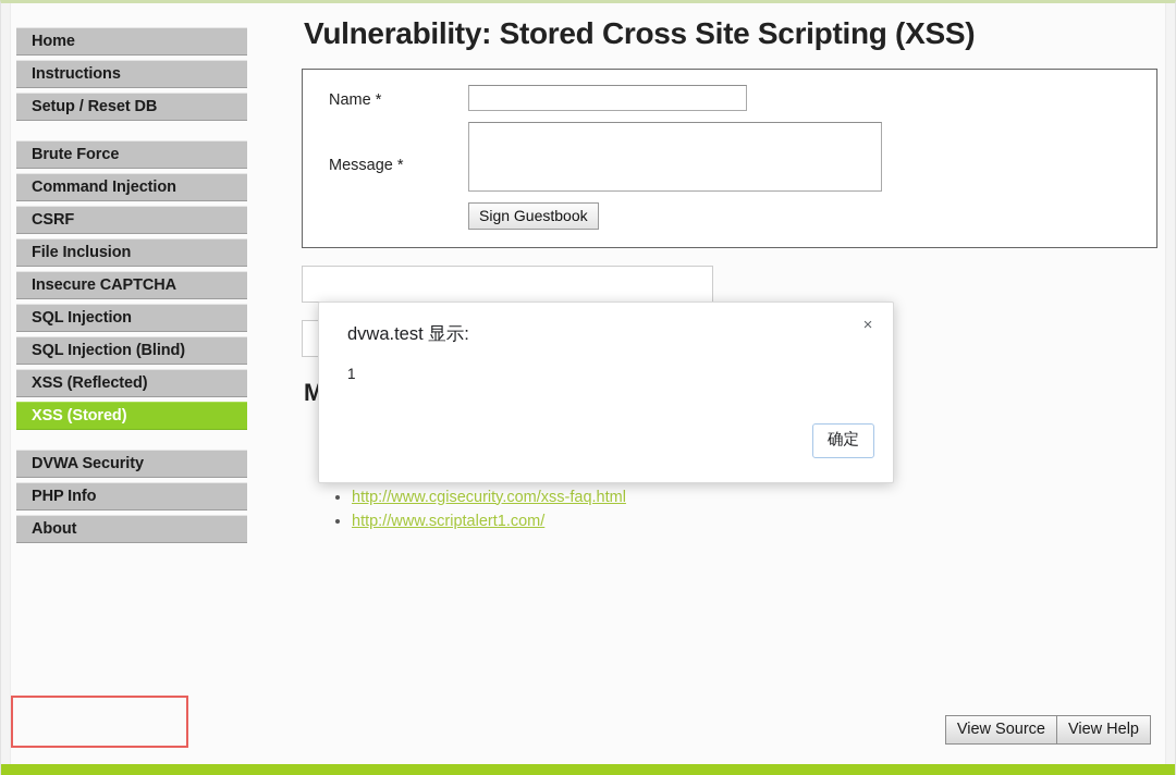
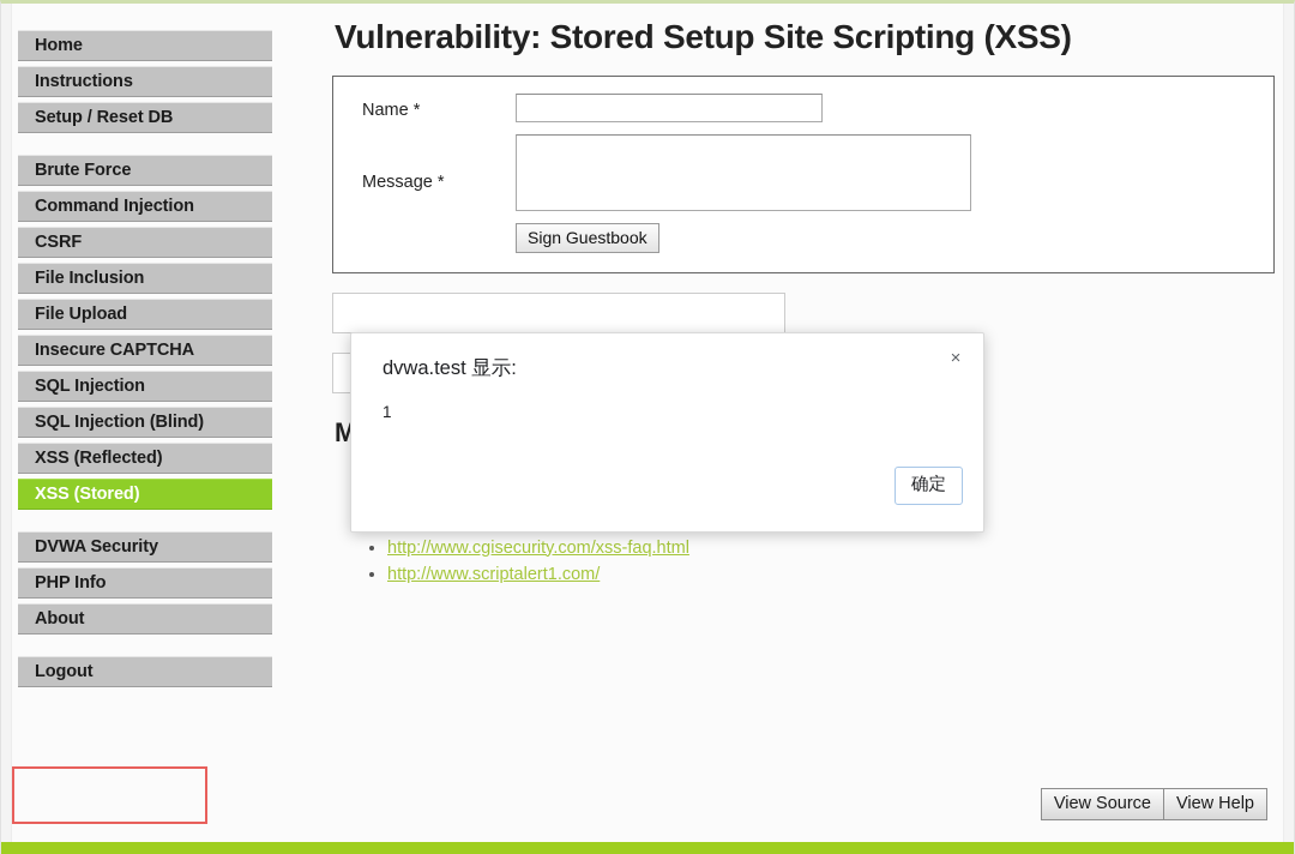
  Home
  Instructions
  Setup / Reset DB
  Brute Force
  Command Injection
  CSRF
  File Inclusion
+ File Upload
  Insecure CAPTCHA
  SQL Injection
  SQL Injection (Blind)
  XSS (Reflected)
  XSS (Stored)
  DVWA Security
  PHP Info
  About
+ Logout
- Vulnerability: Stored Cross Site Scripting (XSS)
+ Vulnerability: Stored Setup Site Scripting (XSS)
  Name *
  Message *
  Sign Guestbook
  http://www.cgisecurity.com/xss-faq.html
  http://www.scriptalert1.com/
  View Source
  View Help
  dvwa.test 显示:
  1
  ×
  确定
